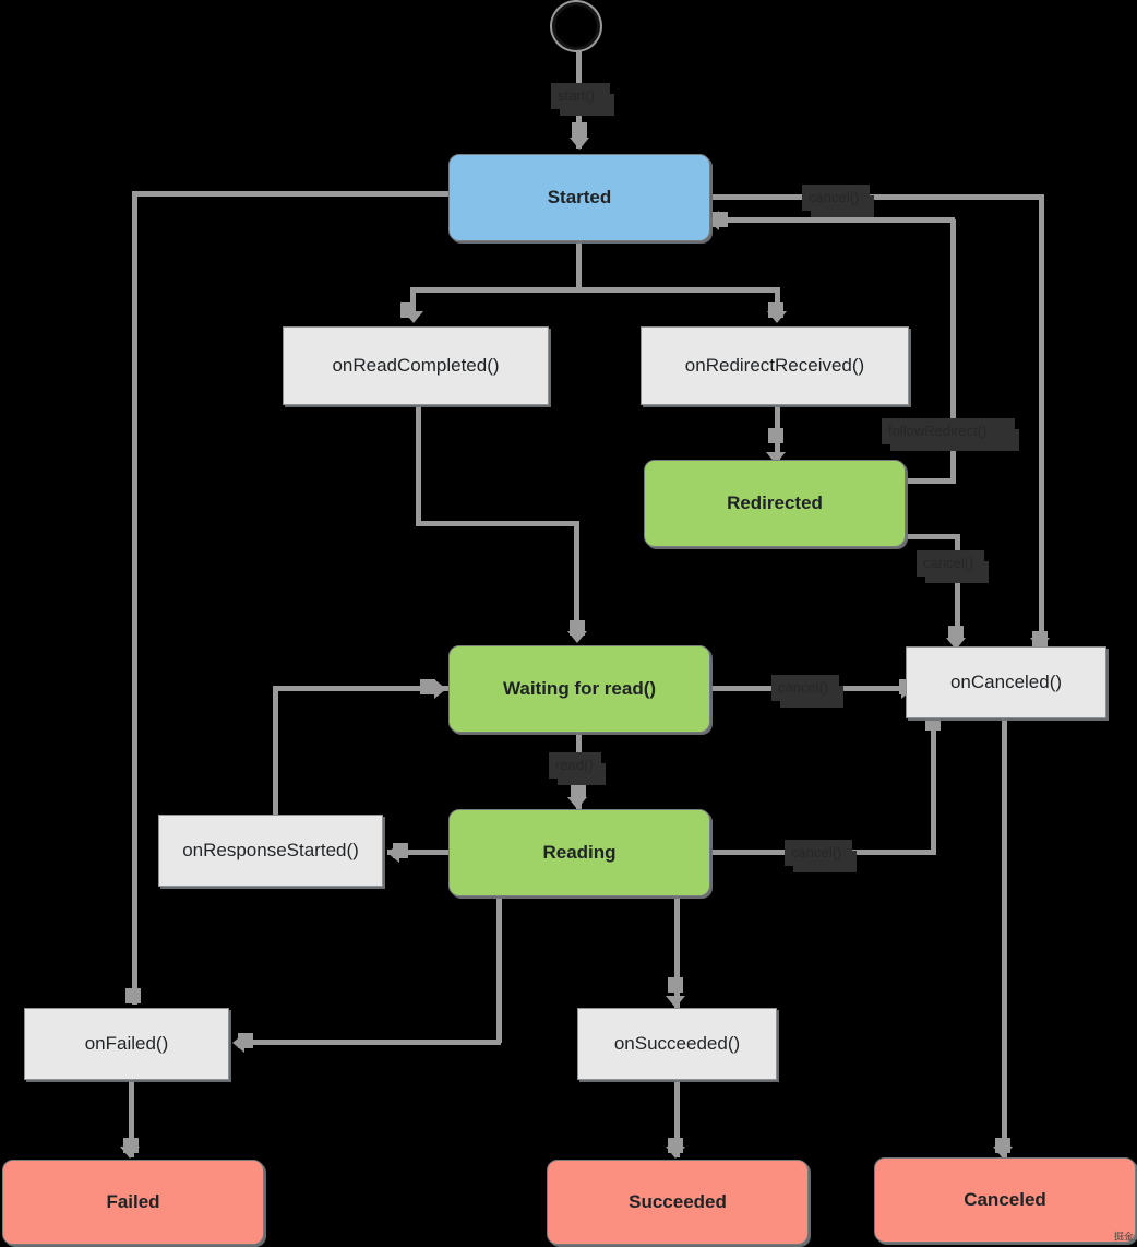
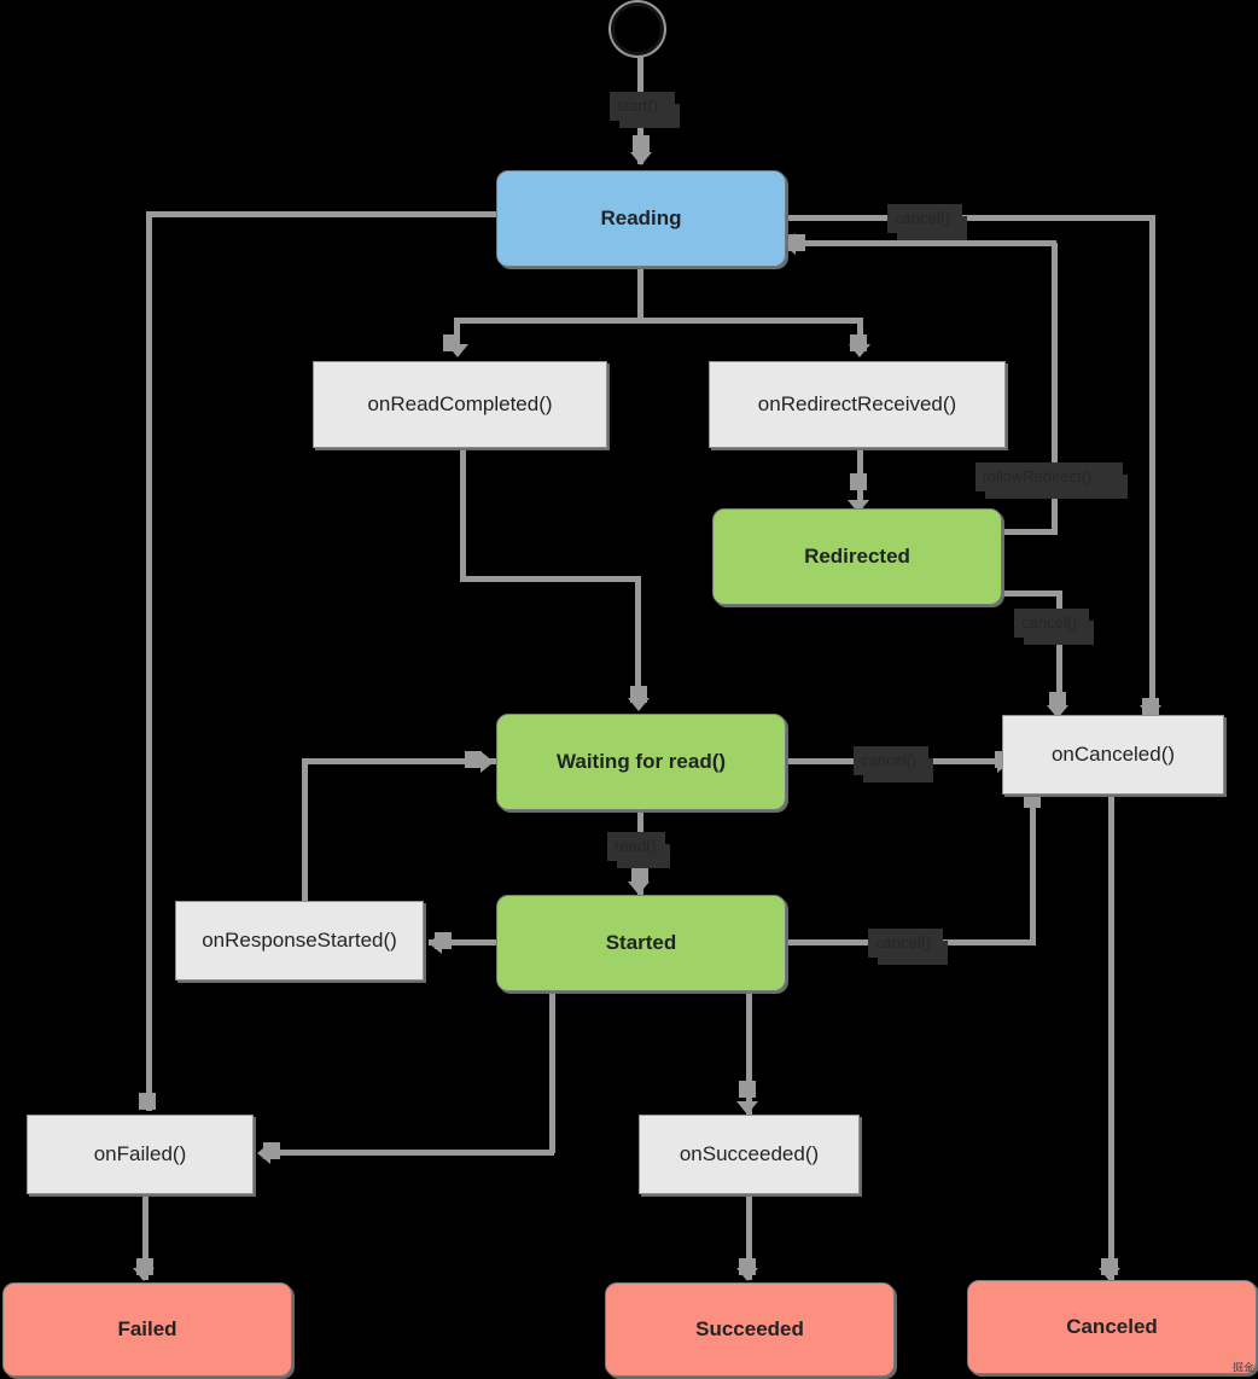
- Started
+ Reading
  onReadCompleted()
  onRedirectReceived()
  Redirected
  Waiting for read()
  onCanceled()
- Reading
+ Started
  onResponseStarted()
  onFailed()
  onSucceeded()
  Failed
  Succeeded
  Canceled
  掘金
